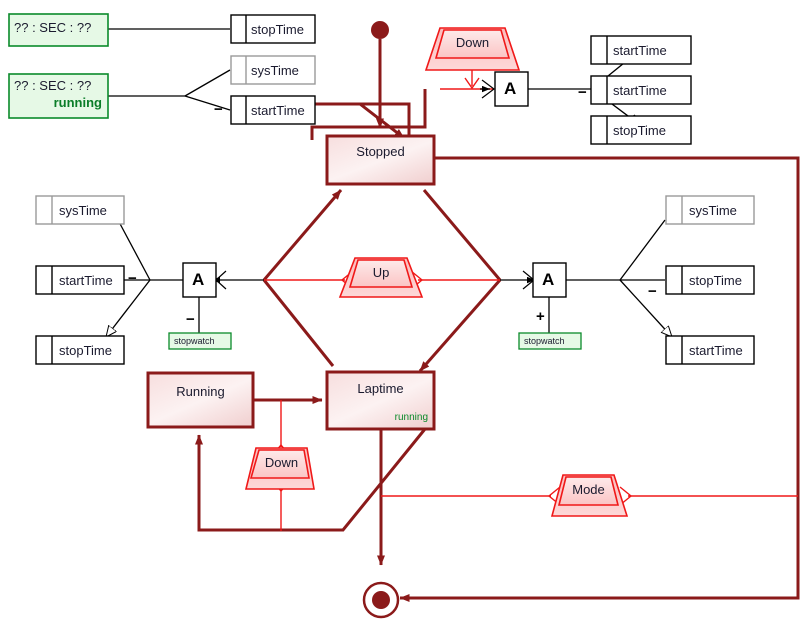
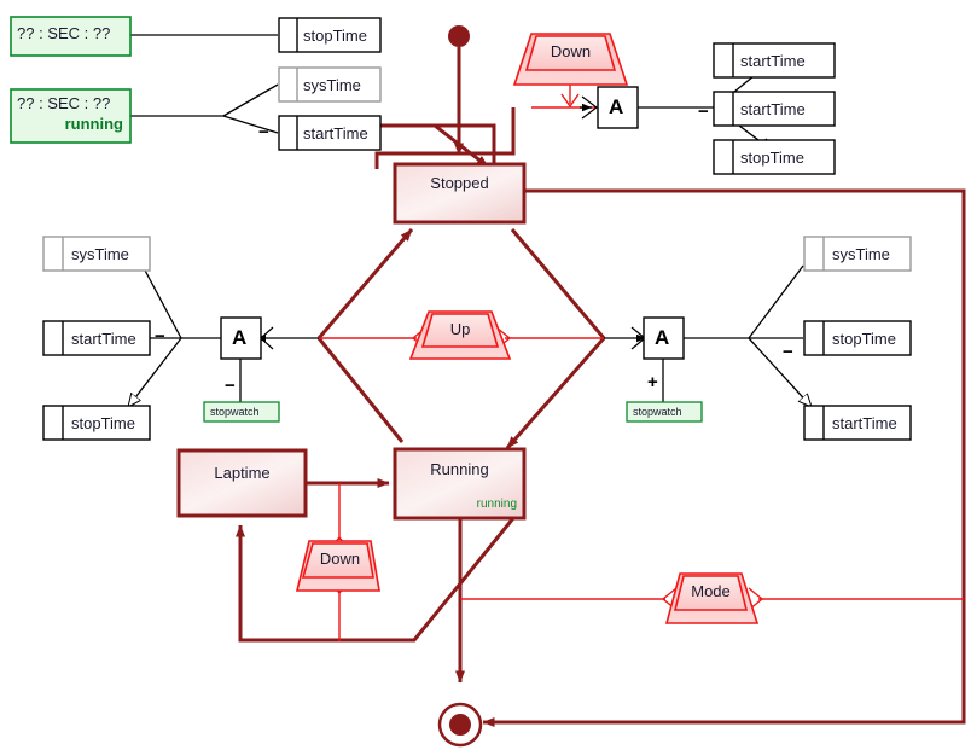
  ?? : SEC : ??
  ?? : SEC : ??
  running
  stopTime
  sysTime
  startTime
  −
  startTime
  startTime
  stopTime
  −
  sysTime
  startTime
  stopTime
  −
  sysTime
  stopTime
  startTime
  −
  A
  A
  A
  −
  +
  stopwatch
  stopwatch
  Stopped
- Laptime
+ Running
  running
- Running
+ Laptime
  Down
  Up
  Down
  Mode
